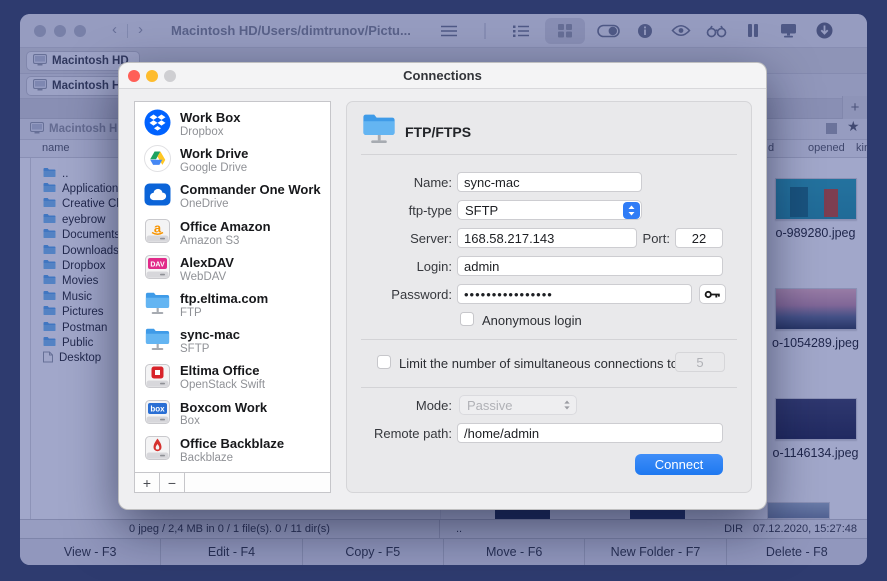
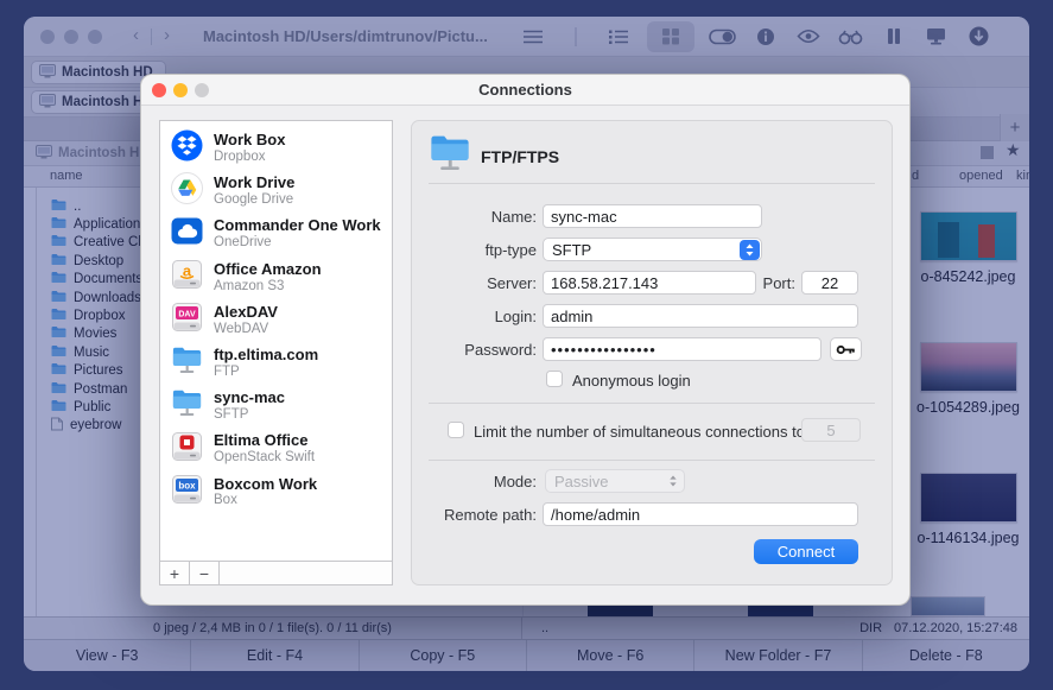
  ‹
  ›
  Macintosh HD/Users/dimtrunov/Pictu...
  Macintosh HD
  Macintosh H
  Macintosh H
  name
  d
  opened
  ..
  Application
  Creative C
- eyebrow
+ Desktop
  Document
  Downloads
  Dropbox
  Movies
  Music
  Pictures
  Postman
  Public
- Desktop
+ eyebrow
  +
  ★
- o-989280.jpeg
+ o-845242.jpeg
  o-1054289.jpeg
  o-1146134.jpeg
  0 jpeg / 2,4 MB in 0 / 1 file(s). 0 / 11 dir(s)
  ..
  DIR
  07.12.2020, 15:27:48
  View - F3
  Edit - F4
  Copy - F5
  Move - F6
  New Folder - F7
  Delete - F8
  Connections
  Work Box
  Dropbox
  Work Drive
  Google Drive
  Commander One Work
  OneDrive
  a
  Office Amazon
  Amazon S3
  AlexDAV
  WebDAV
  ftp.eltima.com
  FTP
  sync-mac
  SFTP
  Eltima Office
  OpenStack Swift
  box
  Boxcom Work
  Box
- Office Backblaze
- Backblaze
  +
  −
  FTP/FTPS
  Name:
  sync-mac
  ftp-type
  SFTP
  Server:
  168.58.217.143
  Port:
  22
  Login:
  admin
  Password:
  ••••••••••••••••
  Anonymous login
  Limit the number of simultaneous connections t
  5
  Mode:
  Passive
  Remote path:
  /home/admin
  Connect
